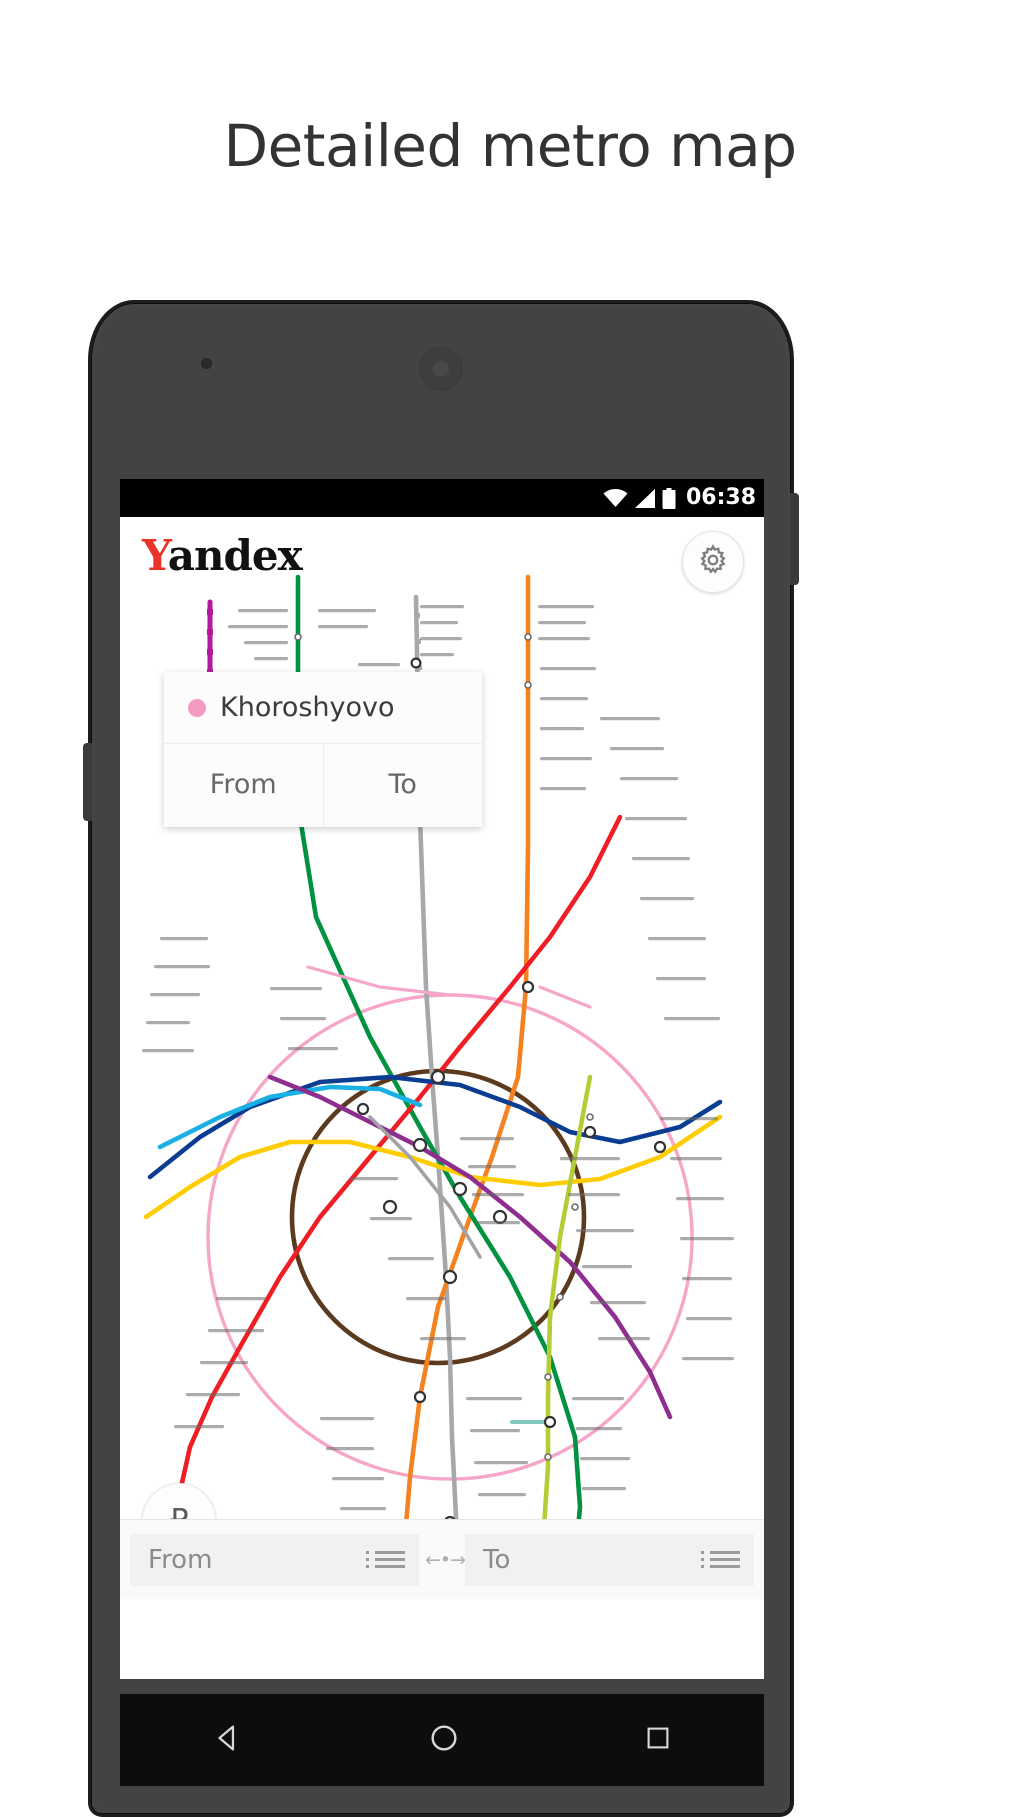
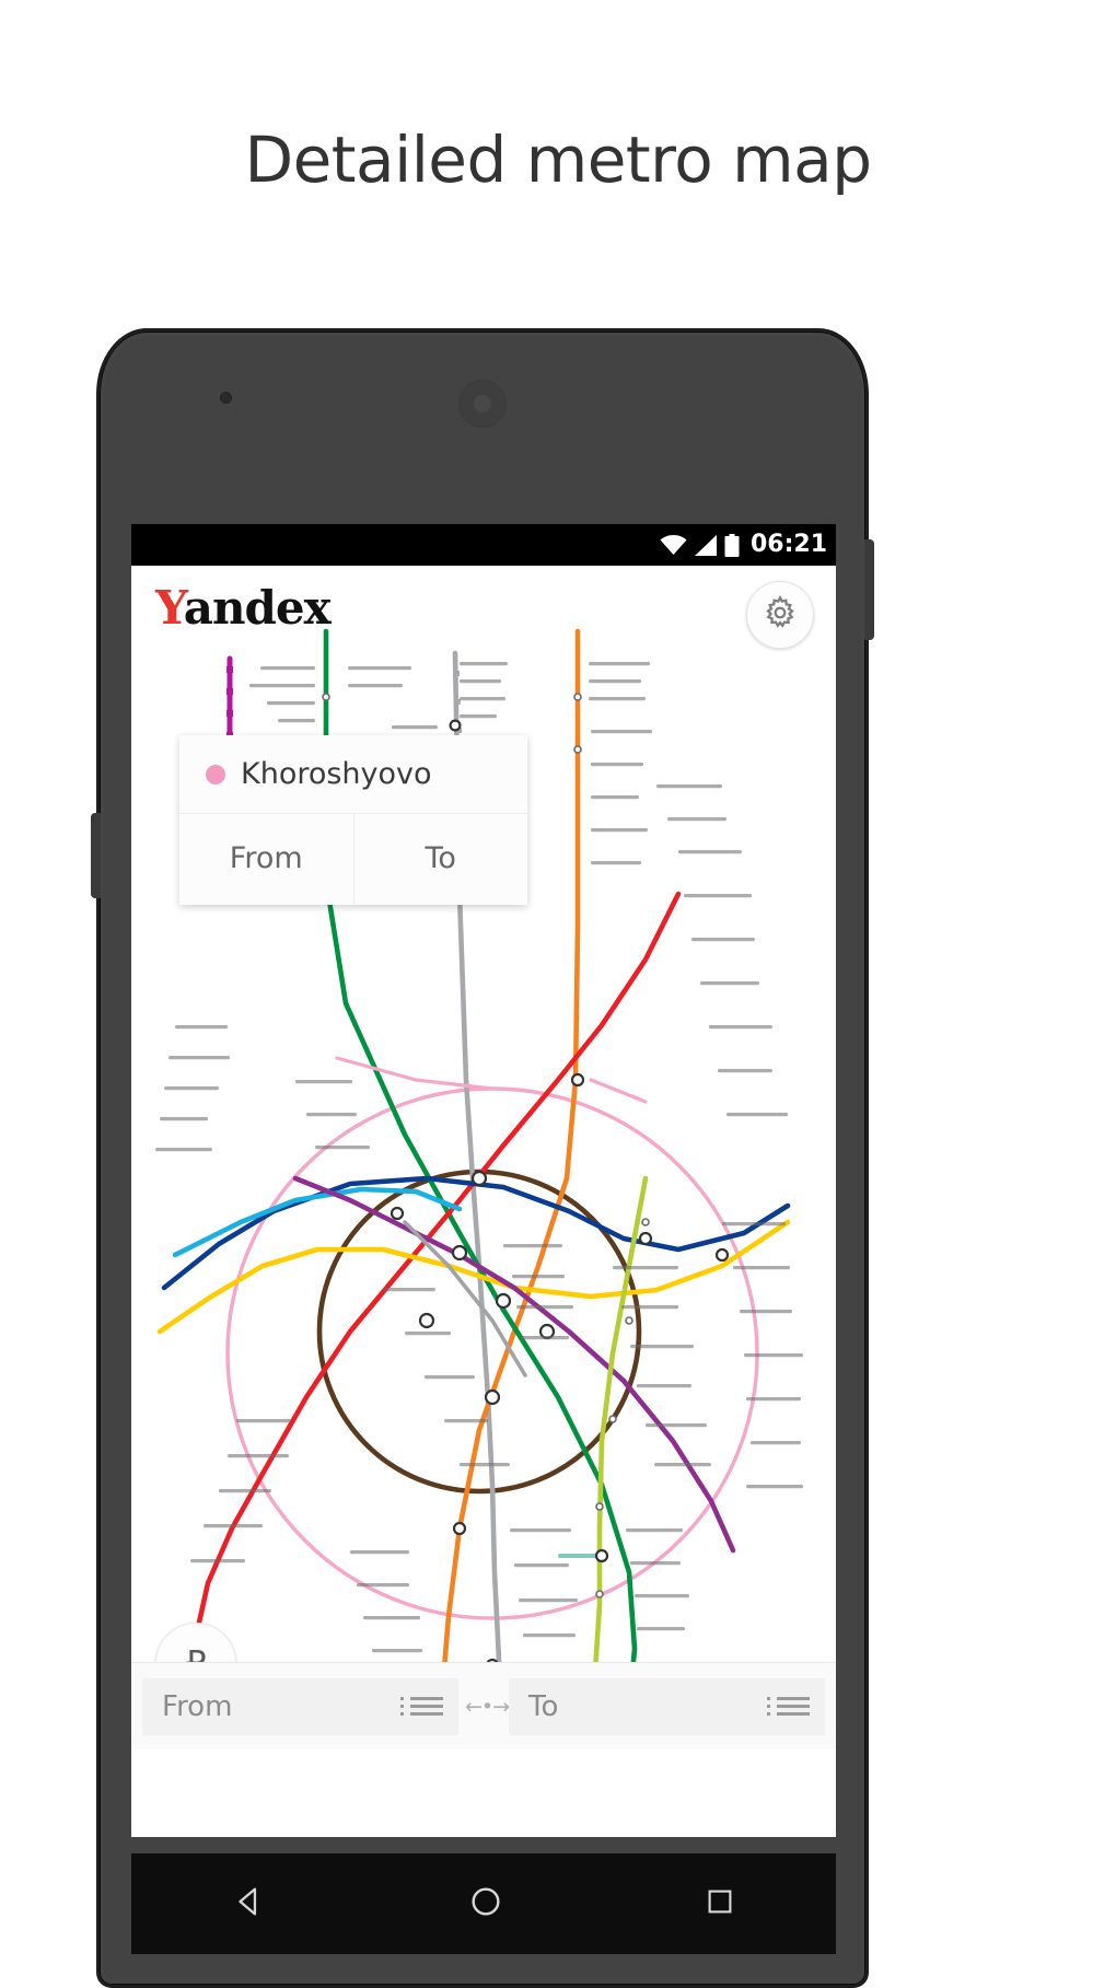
  Detailed metro map
- 06:38
+ 06:21
  Yandex
  Khoroshyovo
  From
  To
  From
  ←•→
  To
